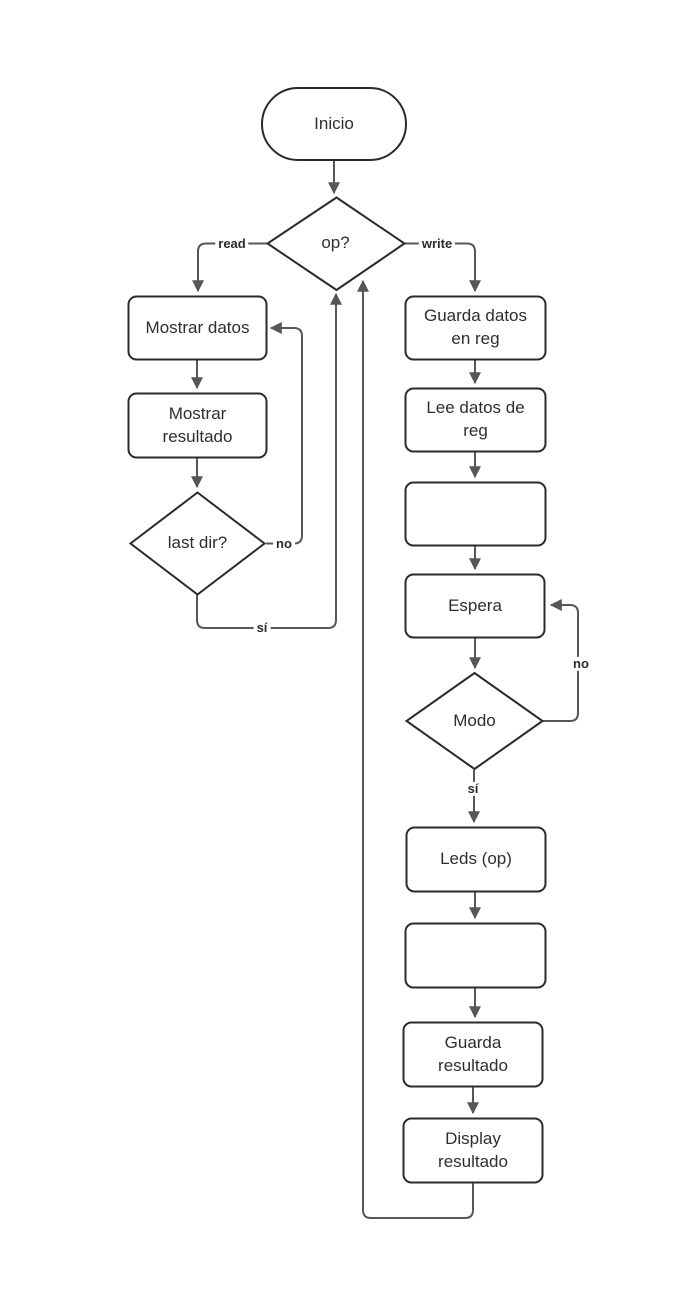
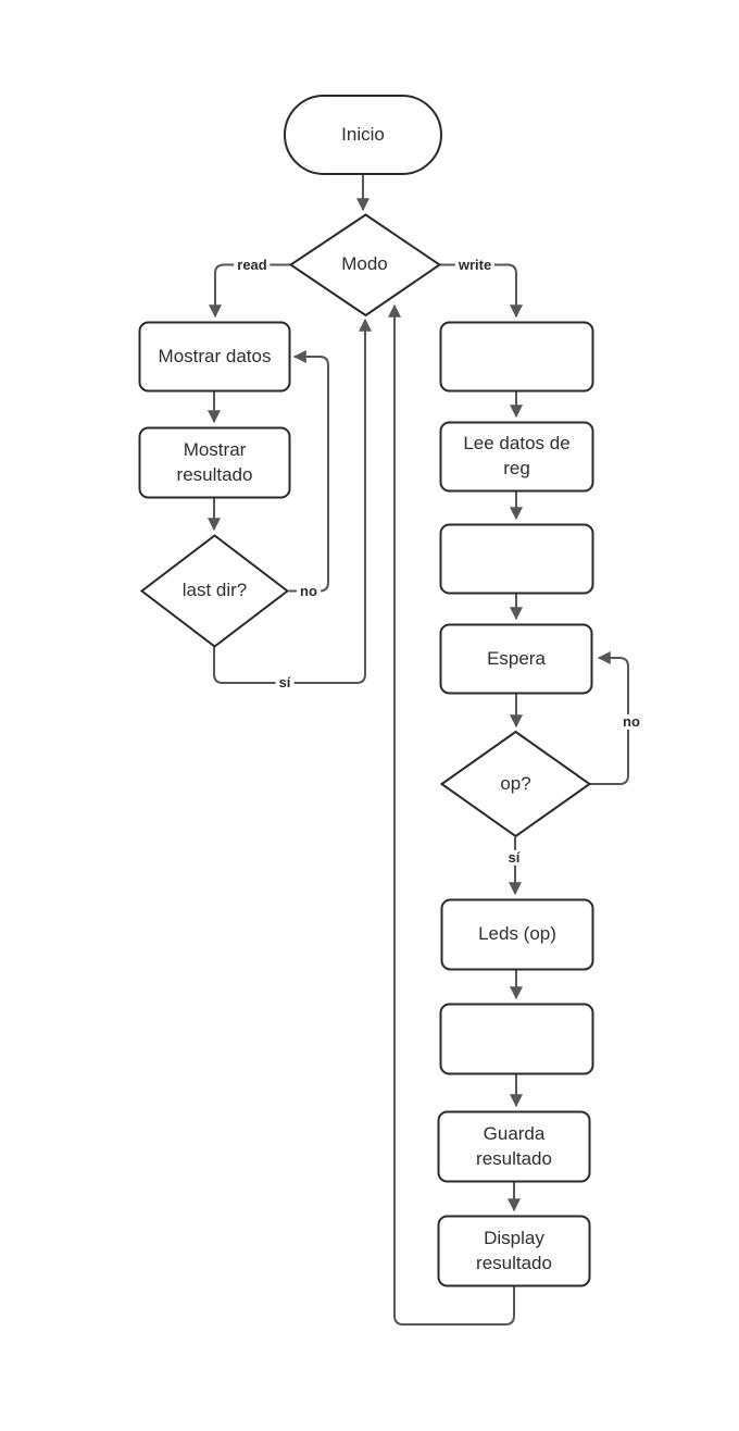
  Inicio
- op?
+ Modo
  Mostrar datos
  Mostrar
  resultado
  last dir?
- Guarda datos
- en reg
  Lee datos de
  reg
  Espera
- Modo
+ op?
  Leds (op)
  Guarda
  resultado
  Display
  resultado
  read
  write
  no
  sí
  no
  sí
